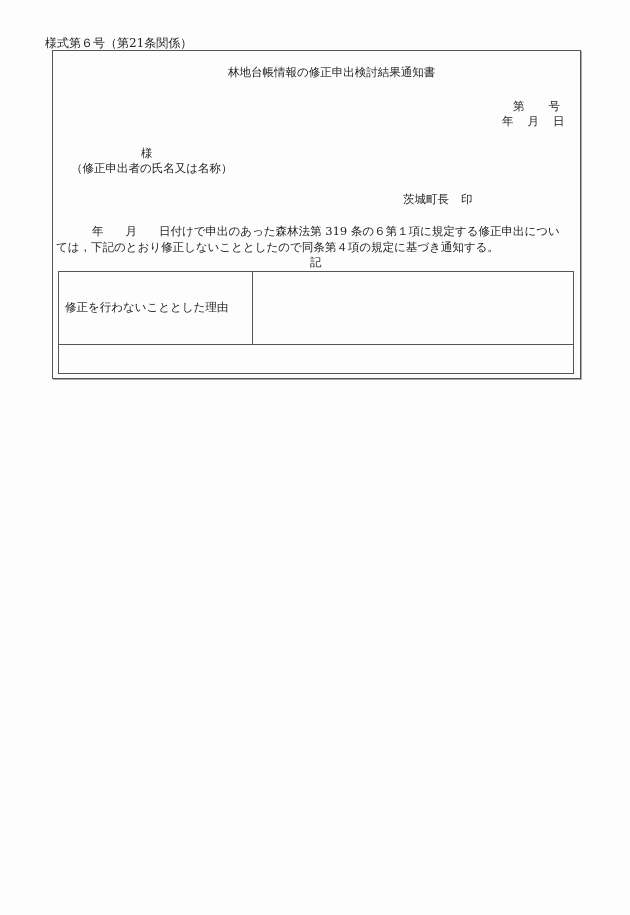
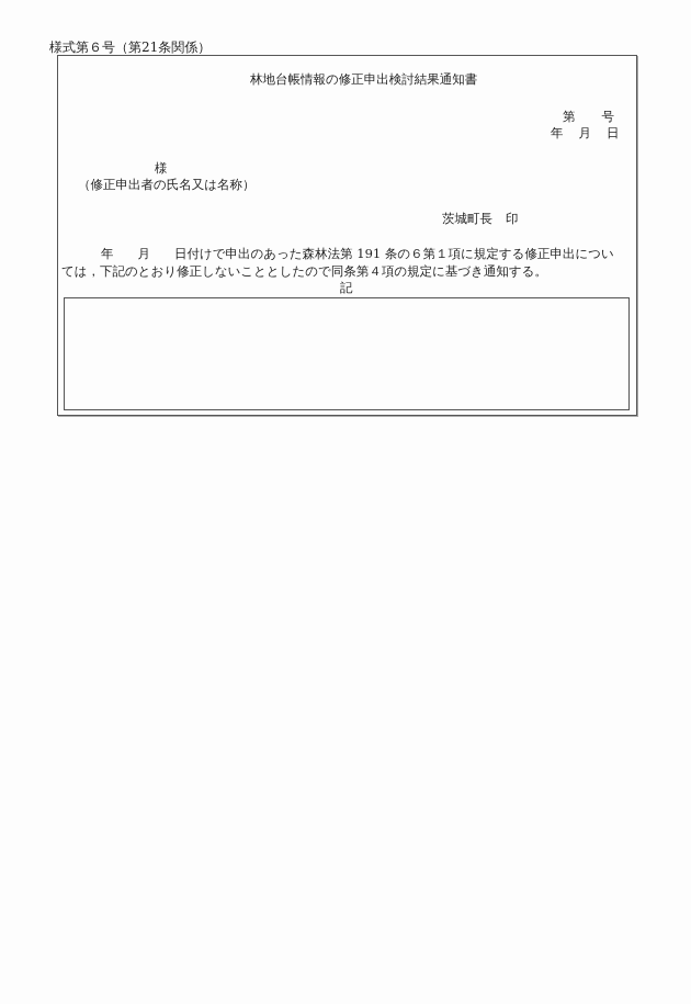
  様式第６号（第21条関係）
  林地台帳情報の修正申出検討結果通知書
  第 号
  年 月 日
  様
  （修正申出者の氏名又は名称）
  茨城町長 印
- 年 月 日付けで申出のあった森林法第 319 条の６第１項に規定する修正申出につい
+ 年 月 日付けで申出のあった森林法第 191 条の６第１項に規定する修正申出につい
  ては，下記のとおり修正しないこととしたので同条第４項の規定に基づき通知する。
  記
- 修正を行わないこととした理由
